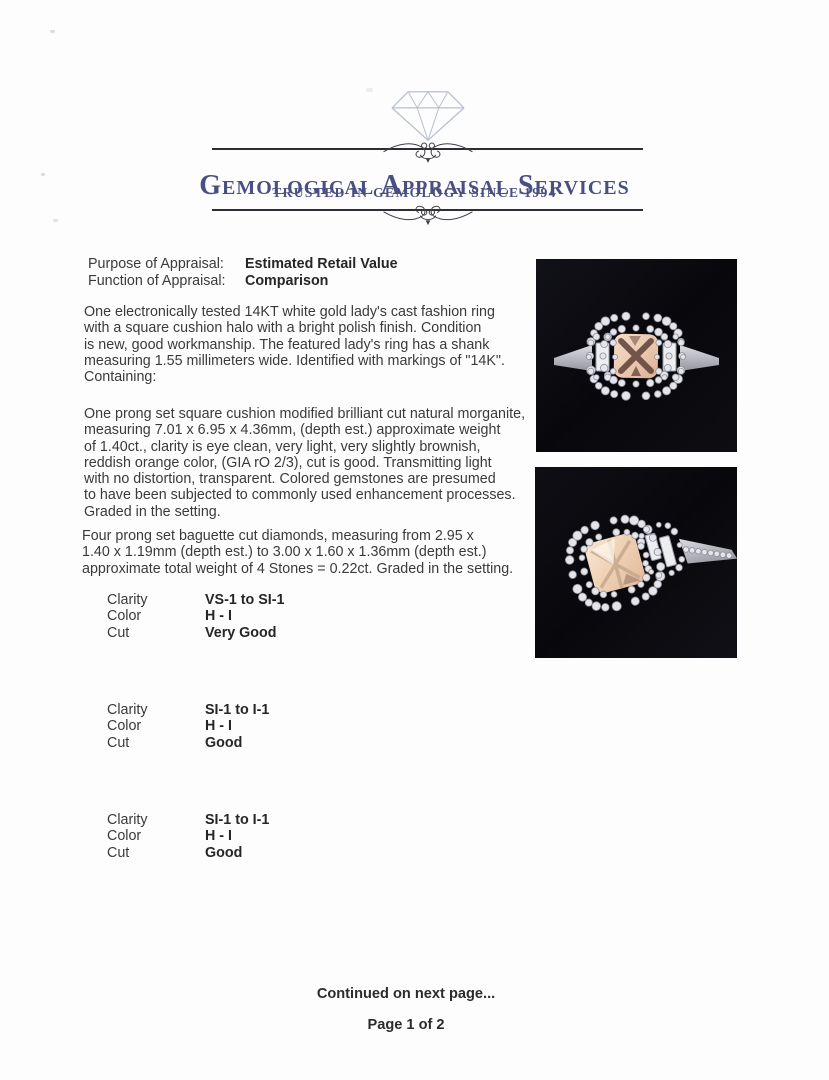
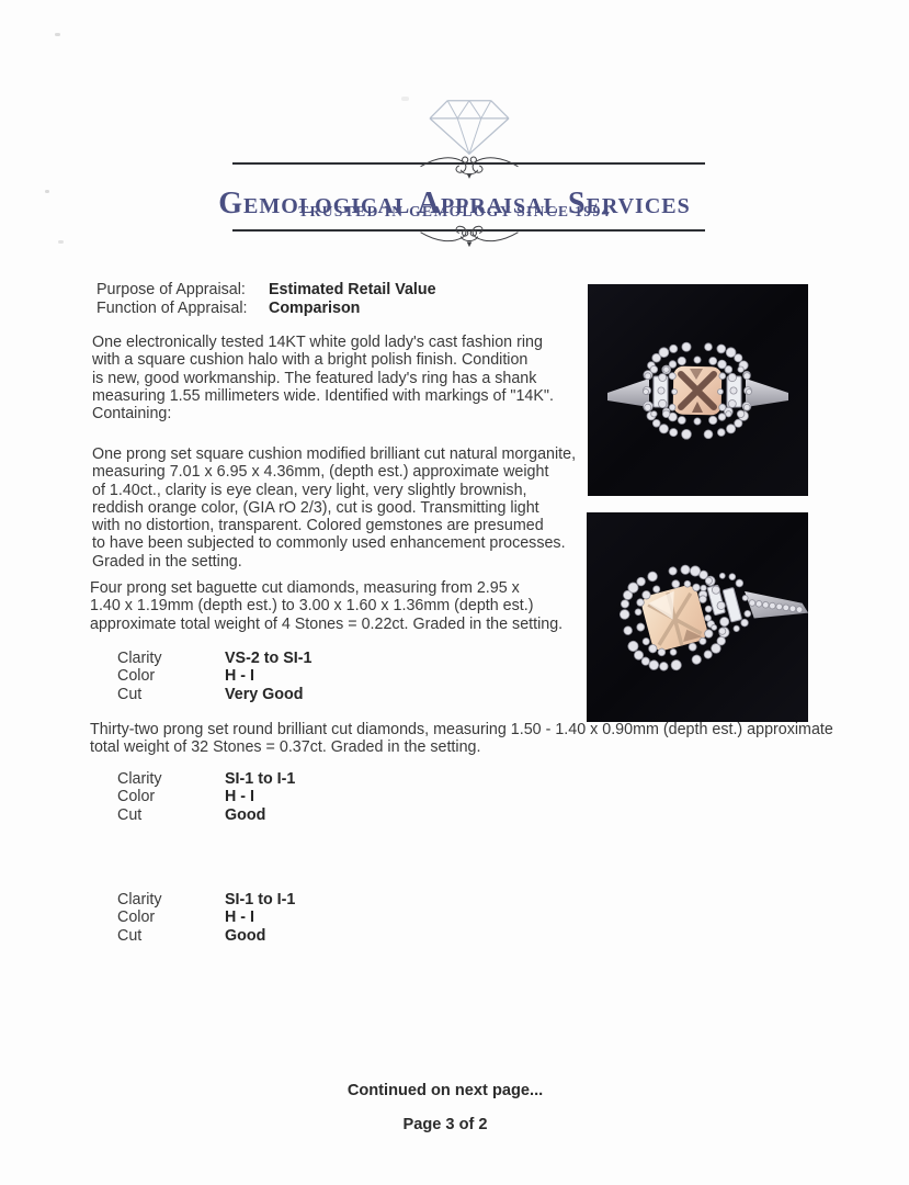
  Gemological Appraisal Services
  TRUSTED IN GEMOLOGY SINCE 1994
  Purpose of Appraisal:
  Estimated Retail Value
  Function of Appraisal:
  Comparison
  One electronically tested 14KT white gold lady's cast fashion ring
  with a square cushion halo with a bright polish finish. Condition
  is new, good workmanship. The featured lady's ring has a shank
  measuring 1.55 millimeters wide. Identified with markings of "14K".
  Containing:
  One prong set square cushion modified brilliant cut natural morganite,
  measuring 7.01 x 6.95 x 4.36mm, (depth est.) approximate weight
  of 1.40ct., clarity is eye clean, very light, very slightly brownish,
  reddish orange color, (GIA rO 2/3), cut is good. Transmitting light
  with no distortion, transparent. Colored gemstones are presumed
  to have been subjected to commonly used enhancement processes.
  Graded in the setting.
  Four prong set baguette cut diamonds, measuring from 2.95 x
  1.40 x 1.19mm (depth est.) to 3.00 x 1.60 x 1.36mm (depth est.)
  approximate total weight of 4 Stones = 0.22ct. Graded in the setting.
  Clarity
- VS-1 to SI-1
+ VS-2 to SI-1
  Color
  H - I
  Cut
  Very Good
+ Thirty-two prong set round brilliant cut diamonds, measuring 1.50 - 1.40 x 0.90mm (depth est.) approximate
+ total weight of 32 Stones = 0.37ct. Graded in the setting.
  Clarity
  SI-1 to I-1
  Color
  H - I
  Cut
  Good
  Clarity
  SI-1 to I-1
  Color
  H - I
  Cut
  Good
  Continued on next page...
- Page 1 of 2
+ Page 3 of 2
